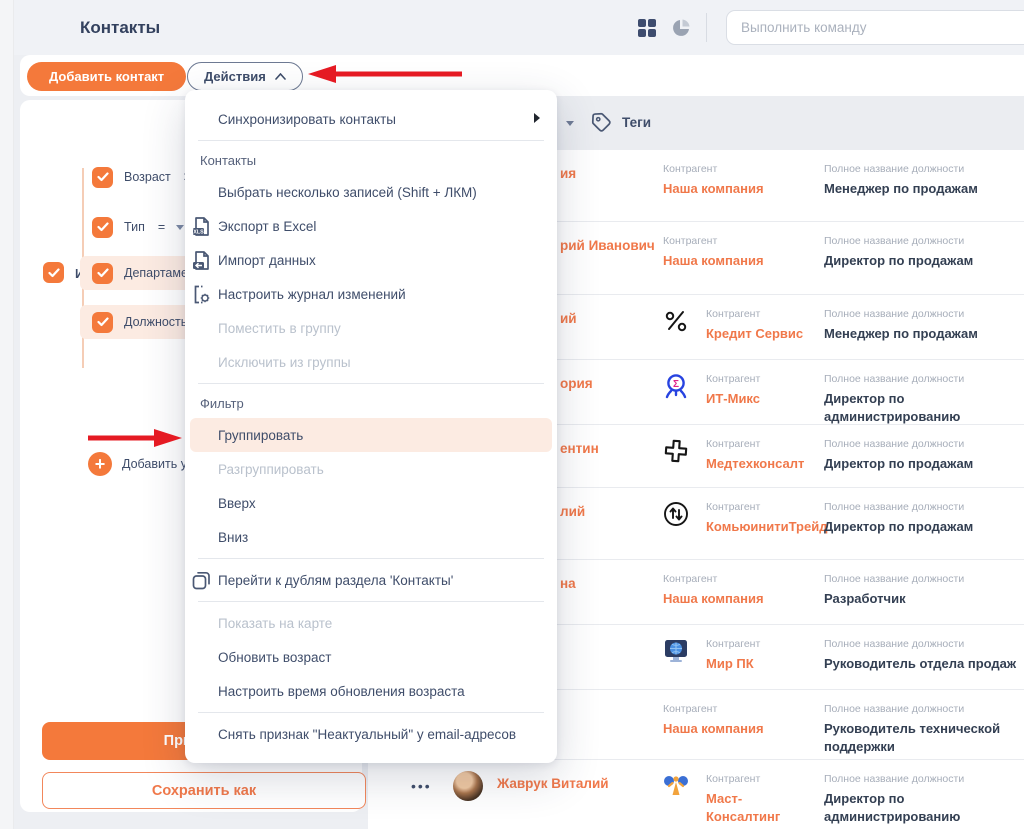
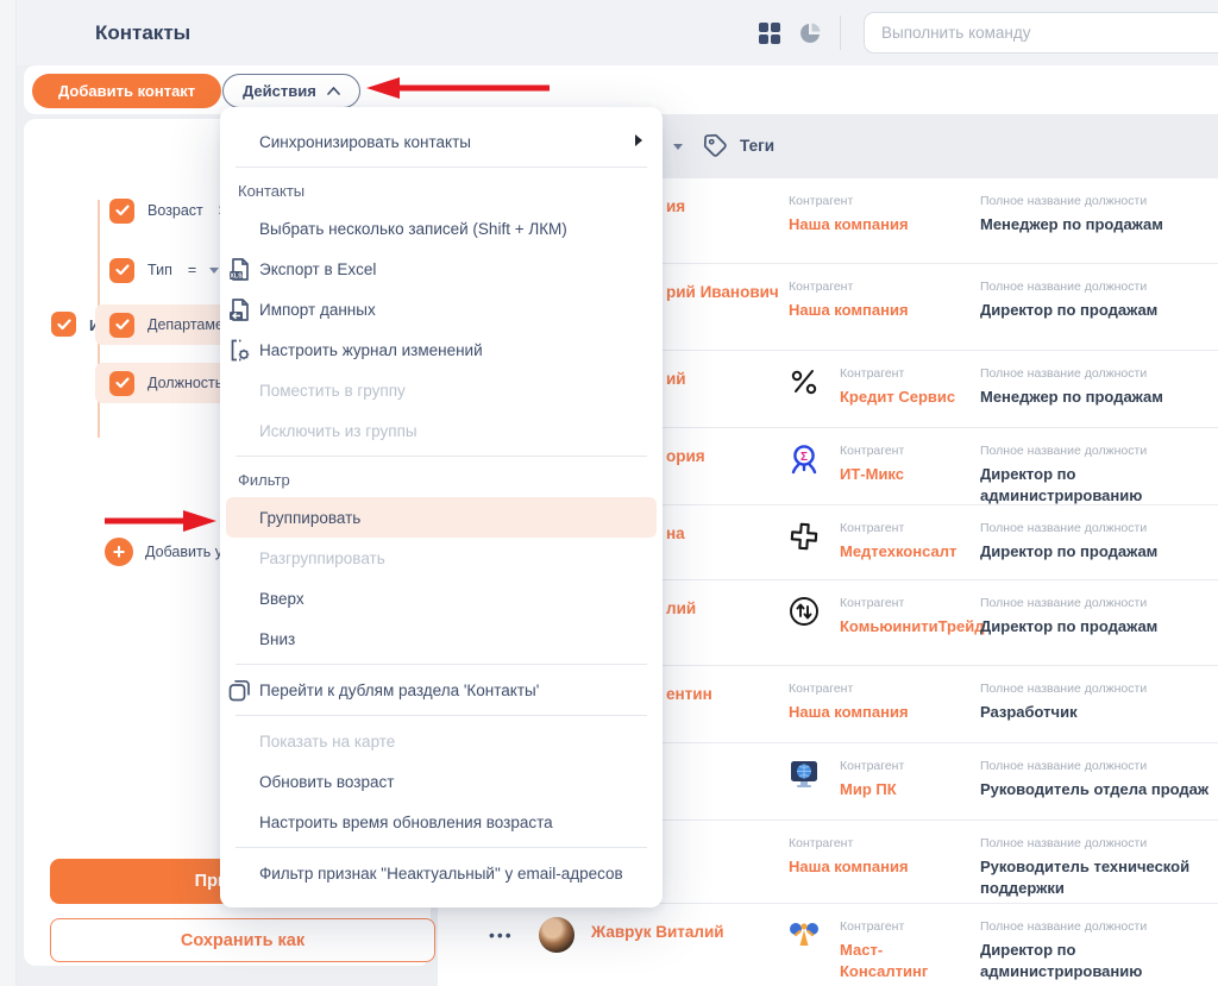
  Контакты
  Выполнить команду
  Добавить контакт
  Действия
  Возраст
  Тип
  =
  Департам
  Должност
  +
  Сохранить как
  Теги
  ия
  Контрагент
  Наша компания
  Полное название должности
  Менеджер по продажам
  рий Иванович
  Контрагент
  Наша компания
  Полное название должности
  Директор по продажам
  ий
  Контрагент
  Кредит Сервис
  Полное название должности
  Менеджер по продажам
  ория
  Σ
  Контрагент
  ИТ-Микс
  Полное название должности
  Директор по администрированию
- ентин
+ на
  Контрагент
  Медтехконсалт
  Полное название должности
  Директор по продажам
  лий
  Контрагент
  КомьюинитиТрей
  Полное название должности
  Директор по продажам
- на
+ ентин
  Контрагент
  Наша компания
  Полное название должности
  Разработчик
  Контрагент
  Мир ПК
  Полное название должности
  Руководитель отдела продаж
  Контрагент
  Наша компания
  Полное название должности
  Руководитель технической поддержки
  •••
  Жаврук Виталий
  Контрагент
  Маст-Консалтинг
  Полное название должности
  Директор по администрированию
  Синхронизировать контакты
  Контакты
  Выбрать несколько записей (Shift + ЛКМ)
  Экспорт в Excel
  Импорт данных
  Настроить журнал изменений
  Поместить в группу
  Исключить из группы
  Фильтр
  Группировать
  Разгруппировать
  Вверх
  Вниз
  Перейти к дублям раздела 'Контакты'
  Показать на карте
  Обновить возраст
  Настроить время обновления возраста
- Снять признак "Неактуальный" у email-адресов
+ Фильтр признак "Неактуальный" у email-адресов
